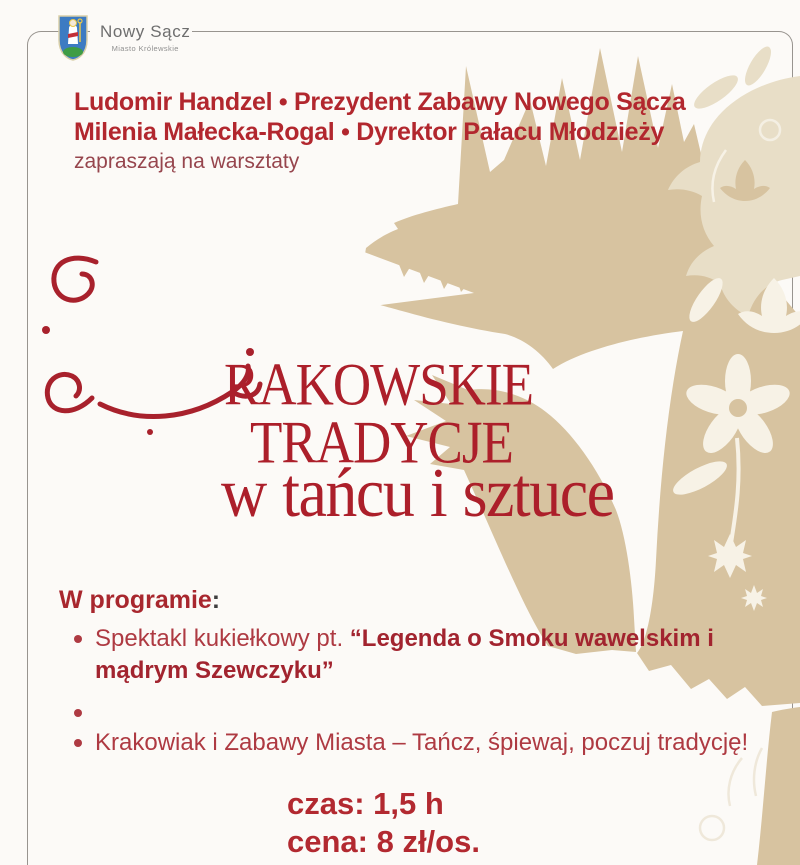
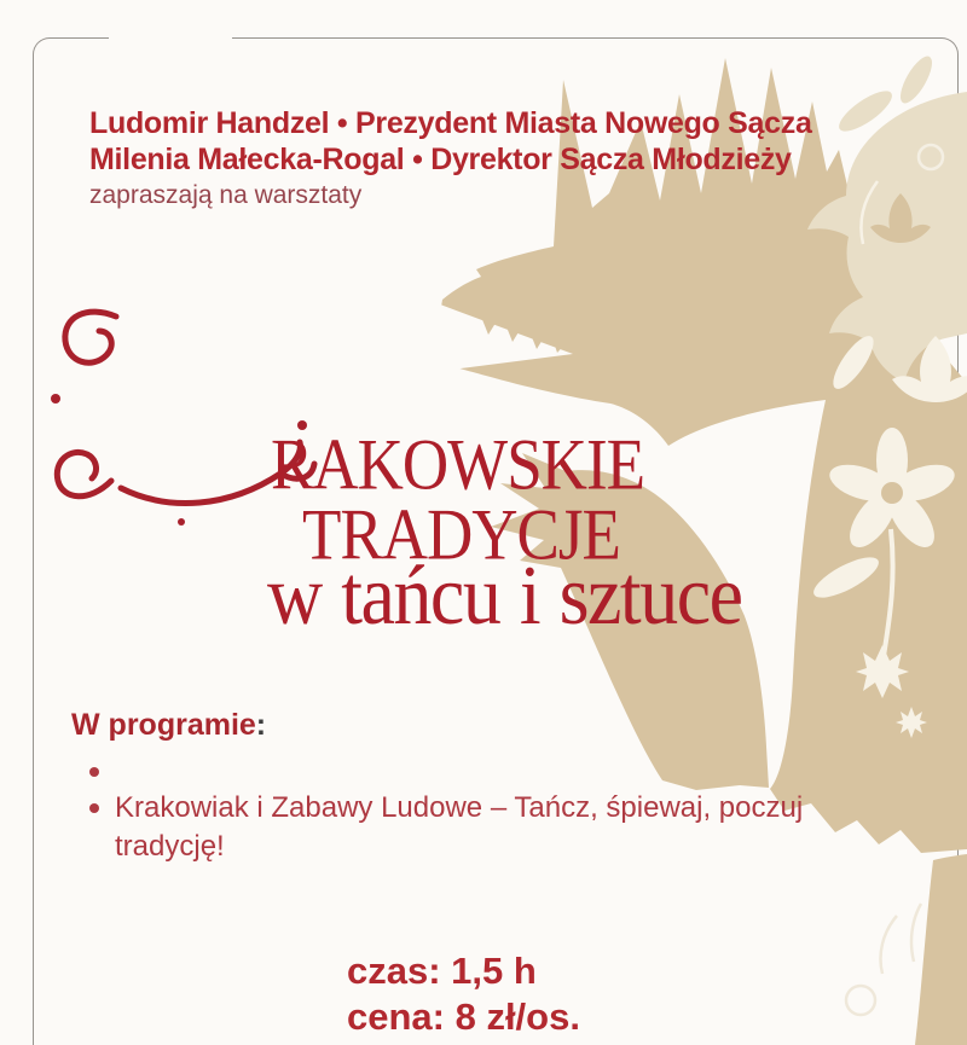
- Nowy Sącz
- Miasto Królewskie
- Ludomir Handzel • Prezydent Zabawy Nowego Sącza
+ Ludomir Handzel • Prezydent Miasta Nowego Sącza
- Milenia Małecka-Rogal • Dyrektor Pałacu Młodzieży
+ Milenia Małecka-Rogal • Dyrektor Sącza Młodzieży
  zapraszają na warsztaty
  RAKOWSKIE
  TRADYCJE
  w tańcu i sztuce
  W programie:
- Spektakl kukiełkowy pt. “Legenda o Smoku wawelskim i mądrym Szewczyku”
- Krakowiak i Zabawy Miasta – Tańcz, śpiewaj, poczuj tradycję!
+ Krakowiak i Zabawy Ludowe – Tańcz, śpiewaj, poczuj tradycję!
  czas: 1,5 h
  cena: 8 zł/os.
